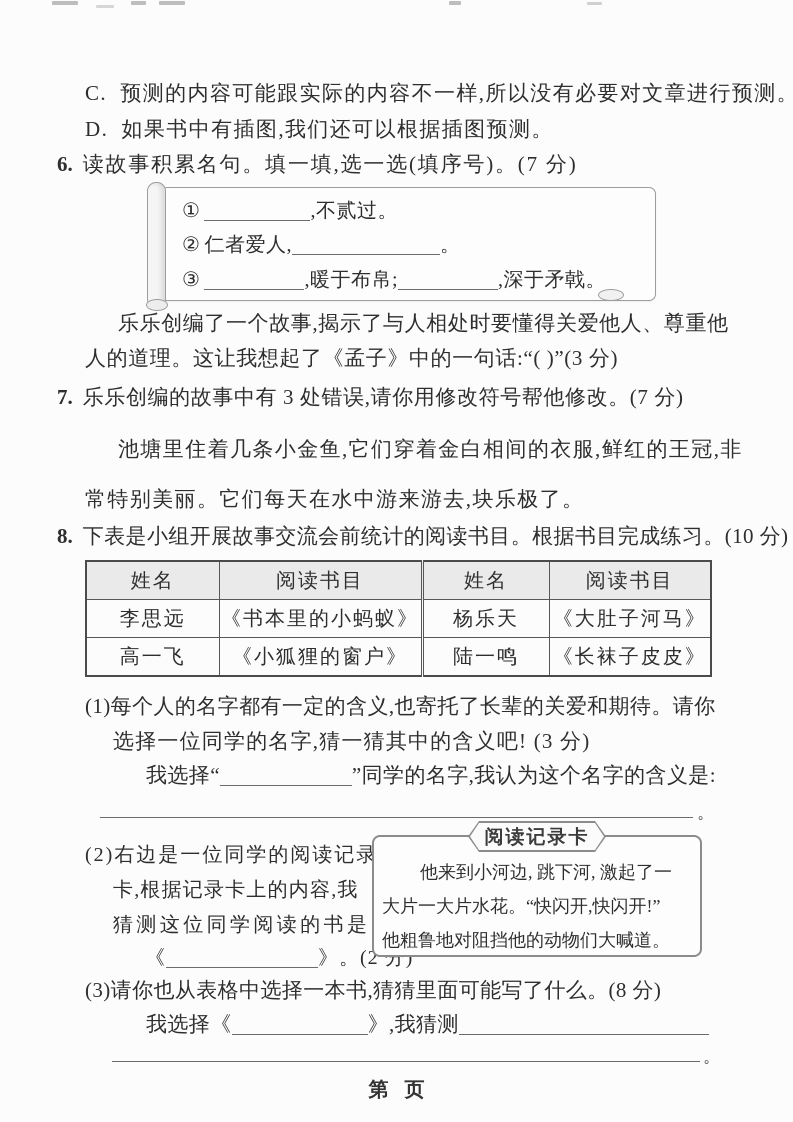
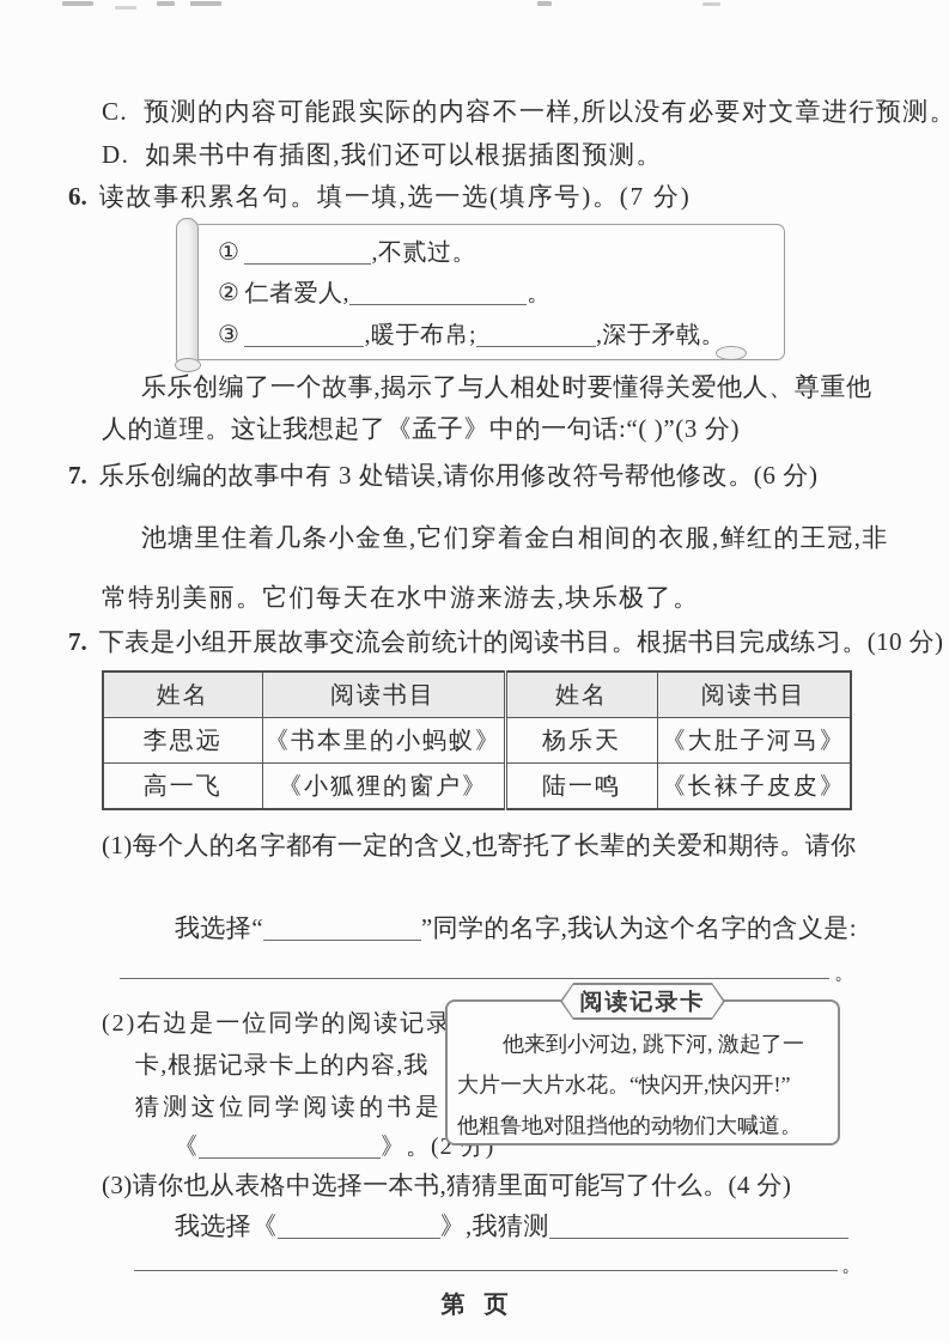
  C. 预测的内容可能跟实际的内容不一样,所以没有必要对文章进行预测。
  D. 如果书中有插图,我们还可以根据插图预测。
  6. 读故事积累名句。填一填,选一选(填序号)。(7 分)
  ① ,不贰过。
  ② 仁者爱人, 。
  ③ ,暖于布帛; ,深于矛戟。
  乐乐创编了一个故事,揭示了与人相处时要懂得关爱他人、尊重他
  人的道理。这让我想起了《孟子》中的一句话:“( )”(3 分)
- 7. 乐乐创编的故事中有 3 处错误,请你用修改符号帮他修改。(7 分)
+ 7. 乐乐创编的故事中有 3 处错误,请你用修改符号帮他修改。(6 分)
  池塘里住着几条小金鱼,它们穿着金白相间的衣服,鲜红的王冠,非
  常特别美丽。它们每天在水中游来游去,块乐极了。
- 8. 下表是小组开展故事交流会前统计的阅读书目。根据书目完成练习。(10 分)
+ 7. 下表是小组开展故事交流会前统计的阅读书目。根据书目完成练习。(10 分)
  姓名	阅读书目	姓名	阅读书目
  李思远	《书本里的小蚂蚁》	杨乐天	《大肚子河马》
  高一飞	《小狐狸的窗户》	陆一鸣	《长袜子皮皮》
  (1)每个人的名字都有一定的含义,也寄托了长辈的关爱和期待。请你
- 选择一位同学的名字,猜一猜其中的含义吧! (3 分)
  我选择“ ”同学的名字,我认为这个名字的含义是:
  。
  (2)右边是一位同学的阅读记录
  卡,根据记录卡上的内容,我
  猜测这位同学阅读的书是
  《 》。(2 分)
  阅读记录卡
  他来到小河边, 跳下河, 激起了一
  大片一大片水花。“快闪开,快闪开!”
  他粗鲁地对阻挡他的动物们大喊道。
- (3)请你也从表格中选择一本书,猜猜里面可能写了什么。(8 分)
+ (3)请你也从表格中选择一本书,猜猜里面可能写了什么。(4 分)
  我选择《 》,我猜测
  。
  第 页
